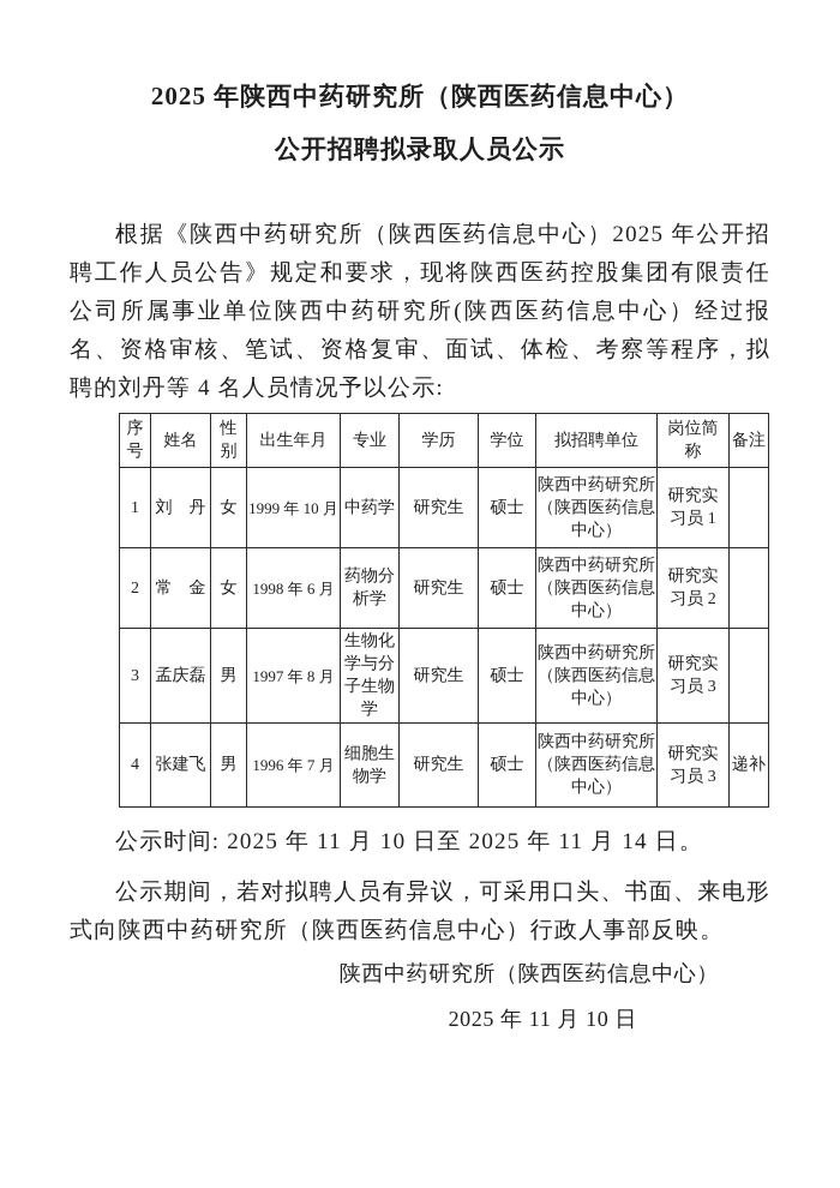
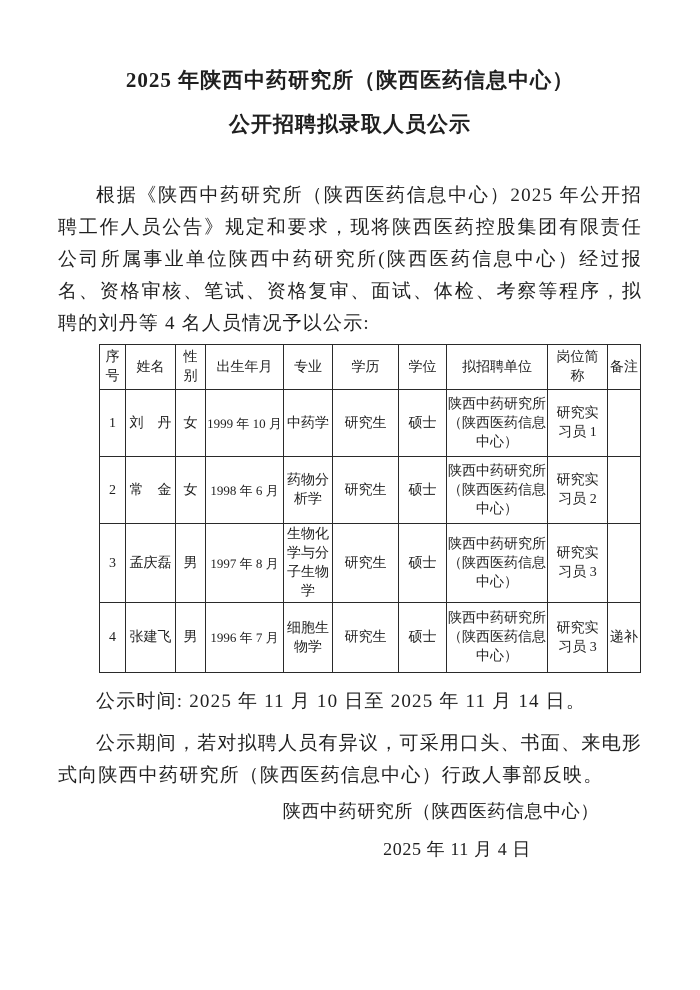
  2025 年陕西中药研究所（陕西医药信息中心）
  公开招聘拟录取人员公示
  根据《陕西中药研究所（陕西医药信息中心）2025 年公开招聘工作人员公告》规定和要求，现将陕西医药控股集团有限责任公司所属事业单位陕西中药研究所(陕西医药信息中心）经过报名、资格审核、笔试、资格复审、面试、体检、考察等程序，拟聘的刘丹等 4 名人员情况予以公示:
  序号	姓名	性别	出生年月	专业	学历	学位	拟招聘单位	岗位简称	备注
  1	刘 丹	女	1999 年 10 月	中药学	研究生	硕士	陕西中药研究所（陕西医药信息中心）	研究实习员 1
  2	常 金	女	1998 年 6 月	药物分析学	研究生	硕士	陕西中药研究所（陕西医药信息中心）	研究实习员 2
  3	孟庆磊	男	1997 年 8 月	生物化学与分子生物学	研究生	硕士	陕西中药研究所（陕西医药信息中心）	研究实习员 3
  4	张建飞	男	1996 年 7 月	细胞生物学	研究生	硕士	陕西中药研究所（陕西医药信息中心）	研究实习员 3	递补
  公示时间: 2025 年 11 月 10 日至 2025 年 11 月 14 日。
  公示期间，若对拟聘人员有异议，可采用口头、书面、来电形式向陕西中药研究所（陕西医药信息中心）行政人事部反映。
  陕西中药研究所（陕西医药信息中心）
- 2025 年 11 月 10 日
+ 2025 年 11 月 4 日
